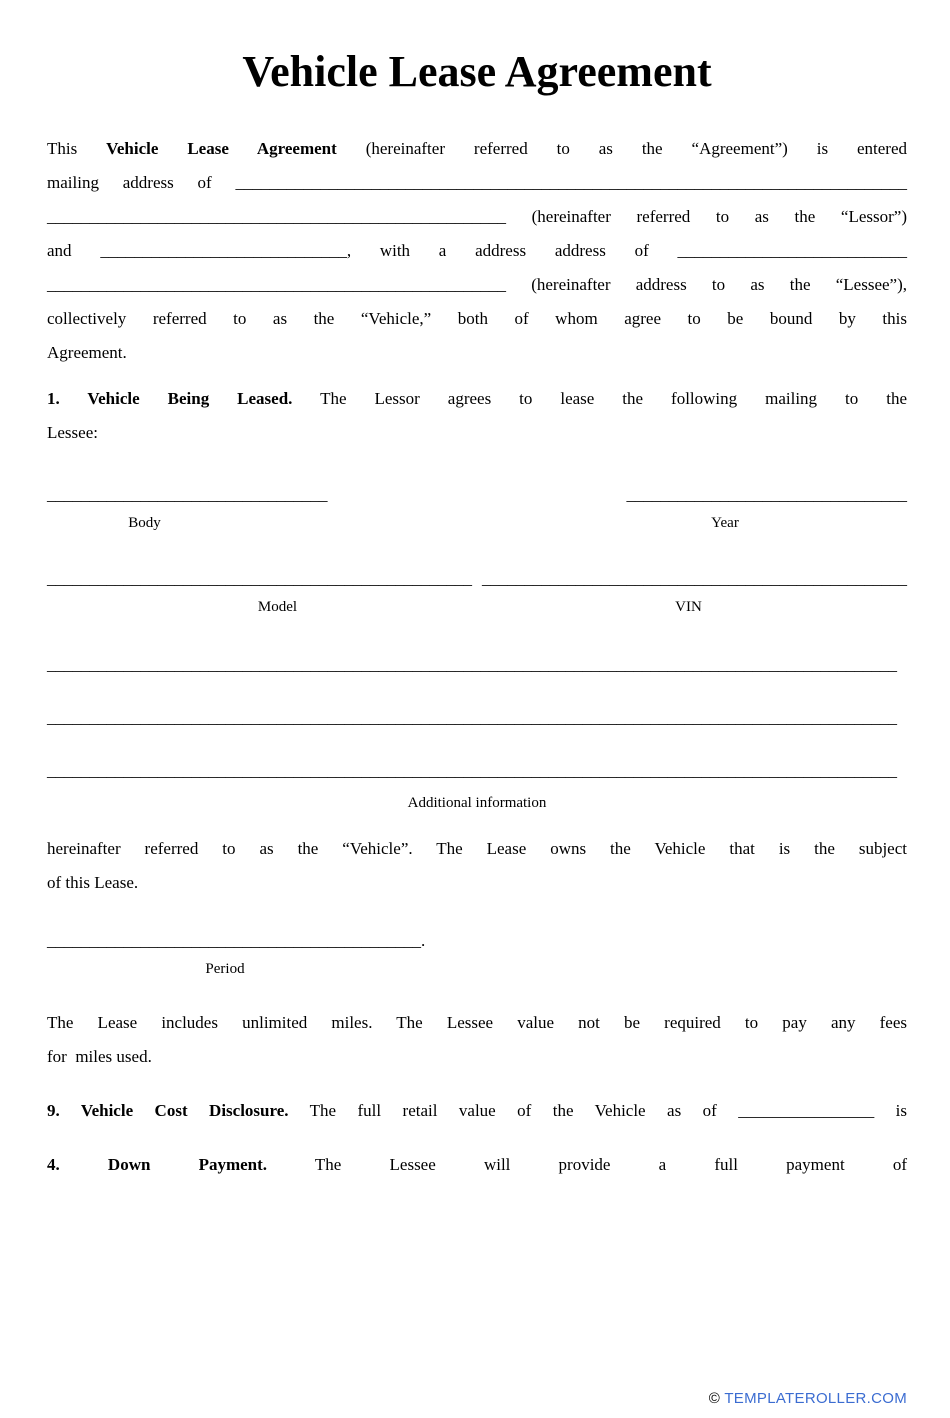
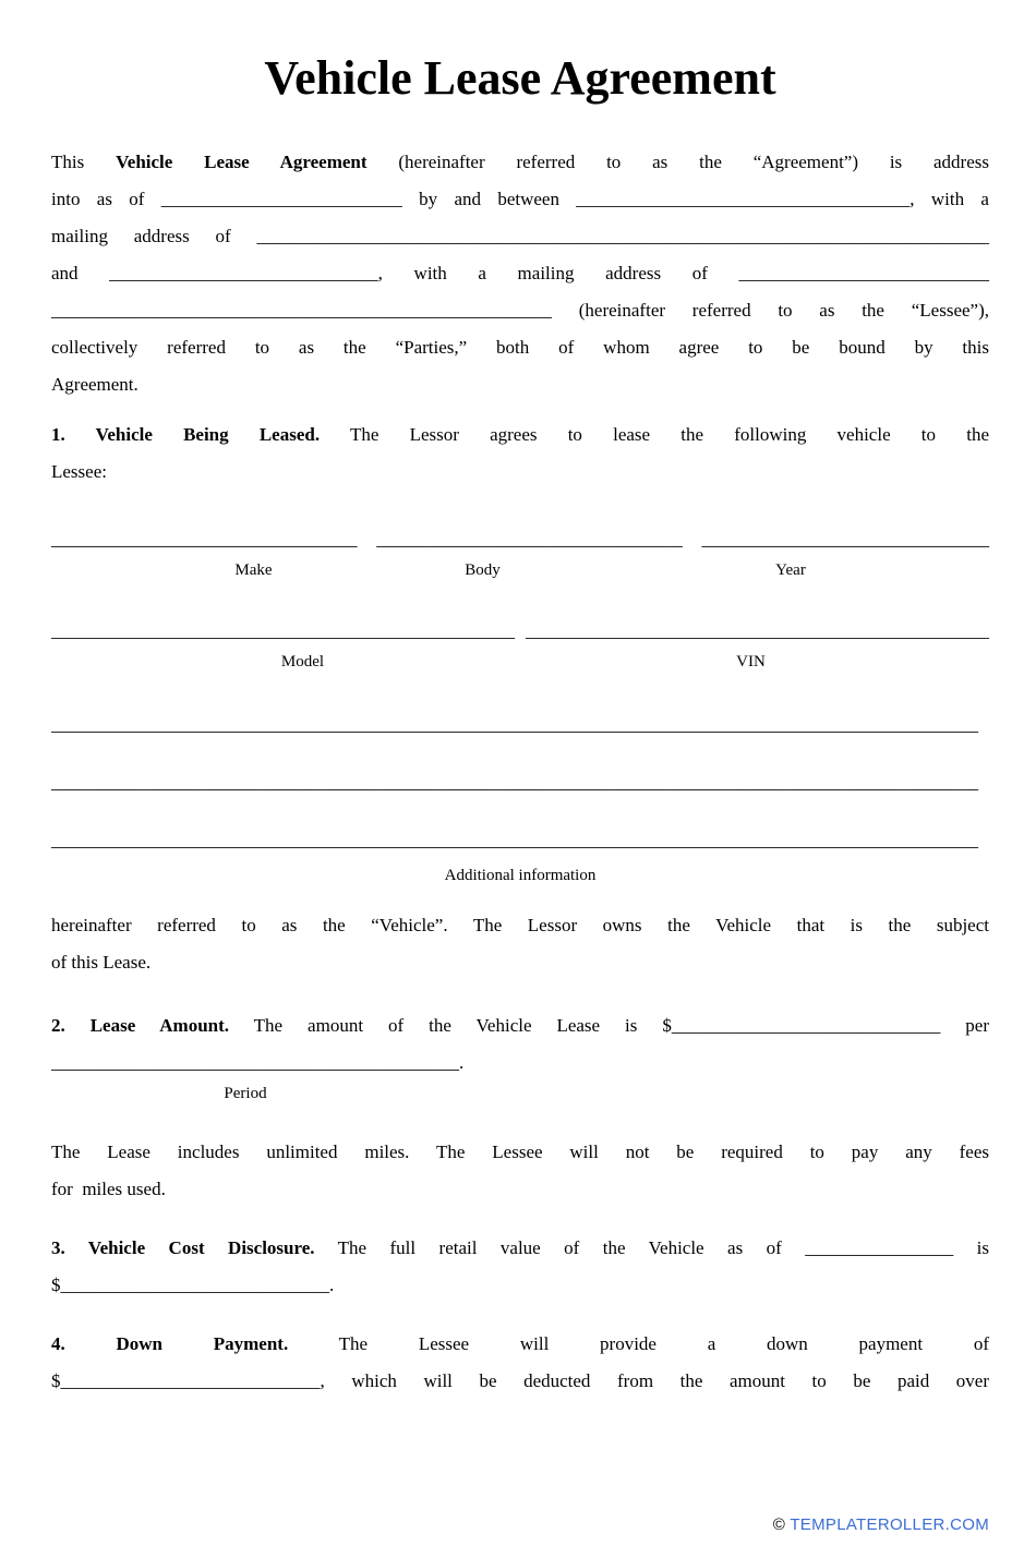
  Vehicle Lease Agreement
- This Vehicle Lease Agreement (hereinafter referred to as the “Agreement”) is entered
+ This Vehicle Lease Agreement (hereinafter referred to as the “Agreement”) is address
+ into as of __________________________ by and between ____________________________________, with a
  mailing address of _______________________________________________________________________________
- ______________________________________________________ (hereinafter referred to as the “Lessor”)
- and _____________________________, with a address address of ___________________________
+ and _____________________________, with a mailing address of ___________________________
- ______________________________________________________ (hereinafter address to as the “Lessee”),
+ ______________________________________________________ (hereinafter referred to as the “Lessee”),
- collectively referred to as the “Vehicle,” both of whom agree to be bound by this
+ collectively referred to as the “Parties,” both of whom agree to be bound by this
  Agreement.
- 1. Vehicle Being Leased. The Lessor agrees to lease the following mailing to the
+ 1. Vehicle Being Leased. The Lessor agrees to lease the following vehicle to the
  Lessee:
  _________________________________
  _________________________________
+ _______________________________
+ Make
  Body
  Year
  __________________________________________________
  __________________________________________________
  Model
  VIN
  ____________________________________________________________________________________________________
  ____________________________________________________________________________________________________
  ____________________________________________________________________________________________________
  Additional information
- hereinafter referred to as the “Vehicle”. The Lease owns the Vehicle that is the subject
+ hereinafter referred to as the “Vehicle”. The Lessor owns the Vehicle that is the subject
  of this Lease.
+ 2. Lease Amount. The amount of the Vehicle Lease is $_____________________________ per
  ____________________________________________.
  Period
- The Lease includes unlimited miles. The Lessee value not be required to pay any fees
+ The Lease includes unlimited miles. The Lessee will not be required to pay any fees
  for miles used.
- 9. Vehicle Cost Disclosure. The full retail value of the Vehicle as of ________________ is
+ 3. Vehicle Cost Disclosure. The full retail value of the Vehicle as of ________________ is
+ $_____________________________.
- 4. Down Payment. The Lessee will provide a full payment of
+ 4. Down Payment. The Lessee will provide a down payment of
+ $____________________________, which will be deducted from the amount to be paid over
  © TEMPLATEROLLER.COM
